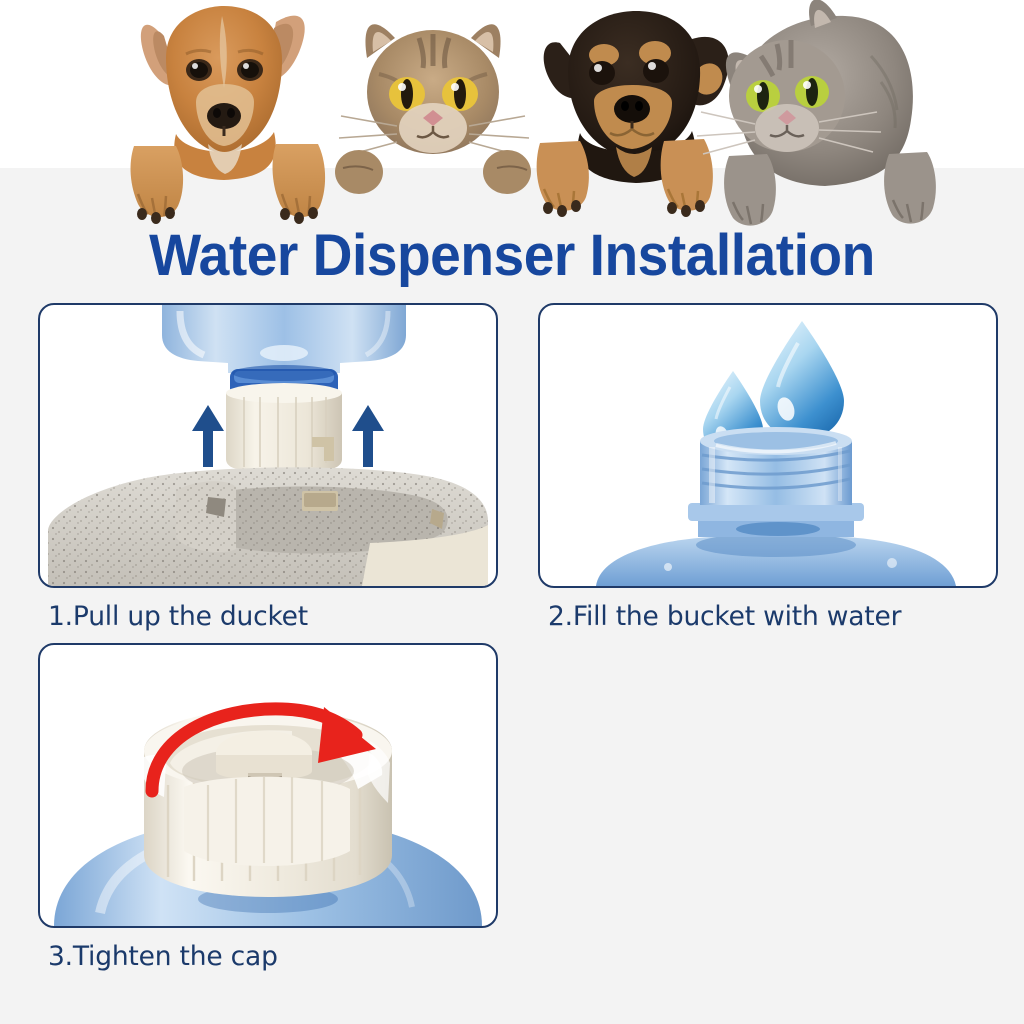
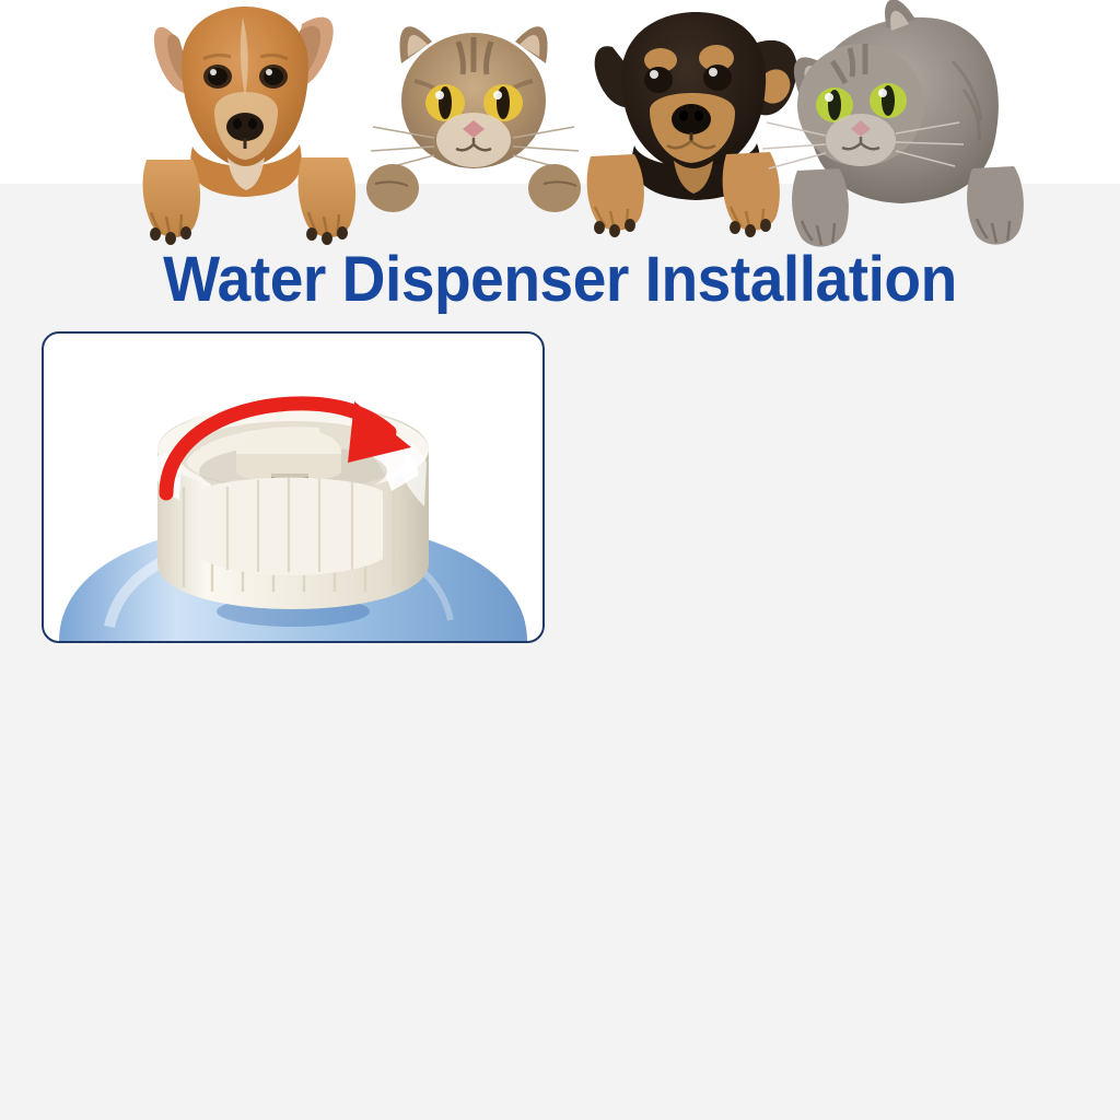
  Water Dispenser Installation
- 1.Pull up the ducket
- 2.Fill the bucket with water
- 3.Tighten the cap
